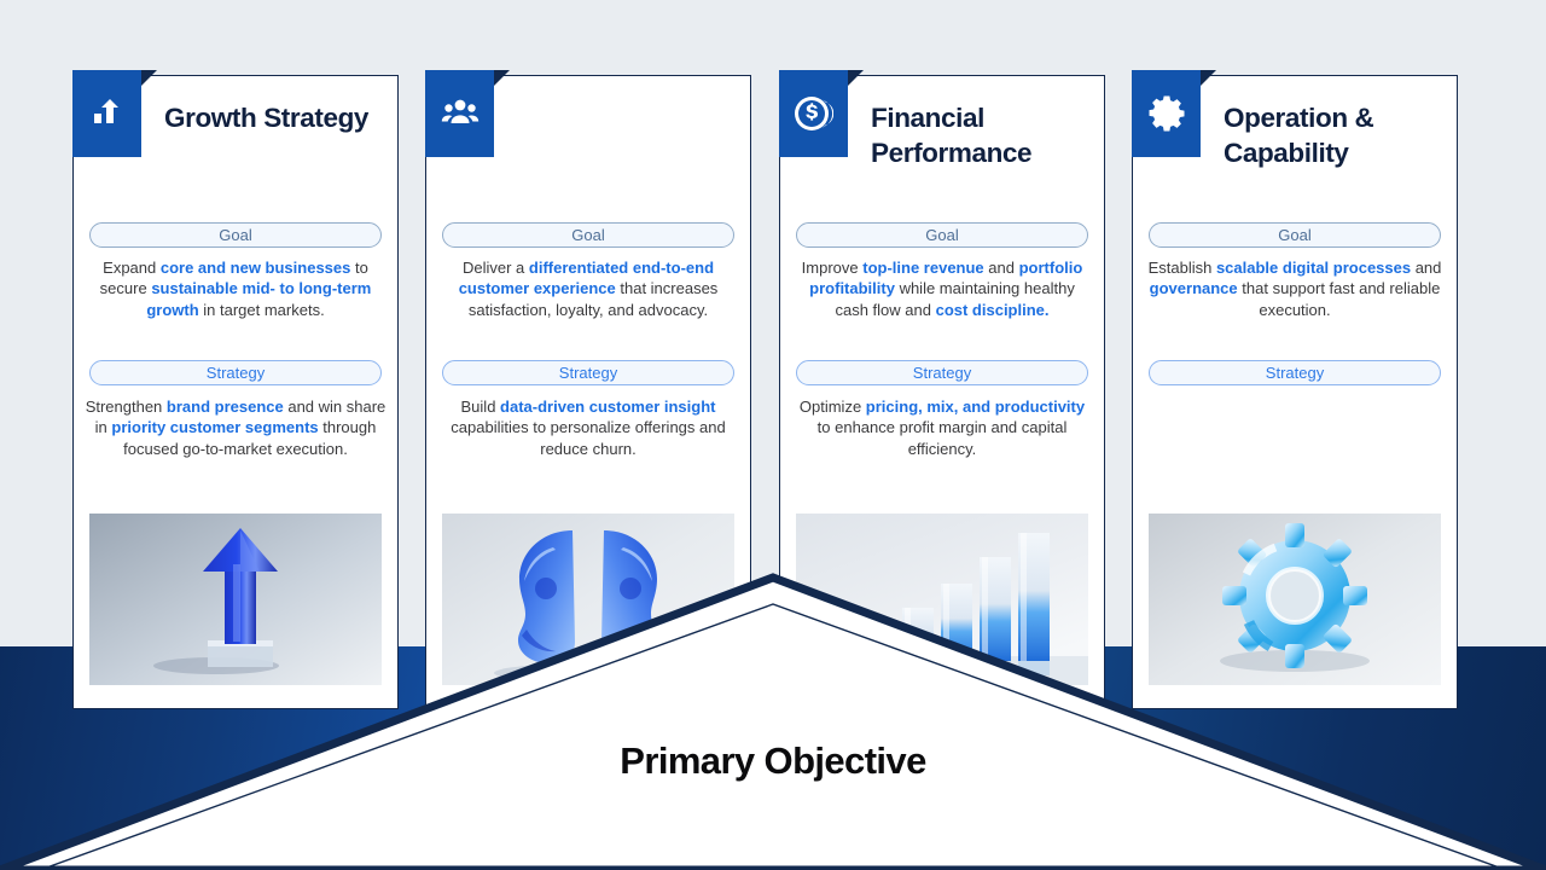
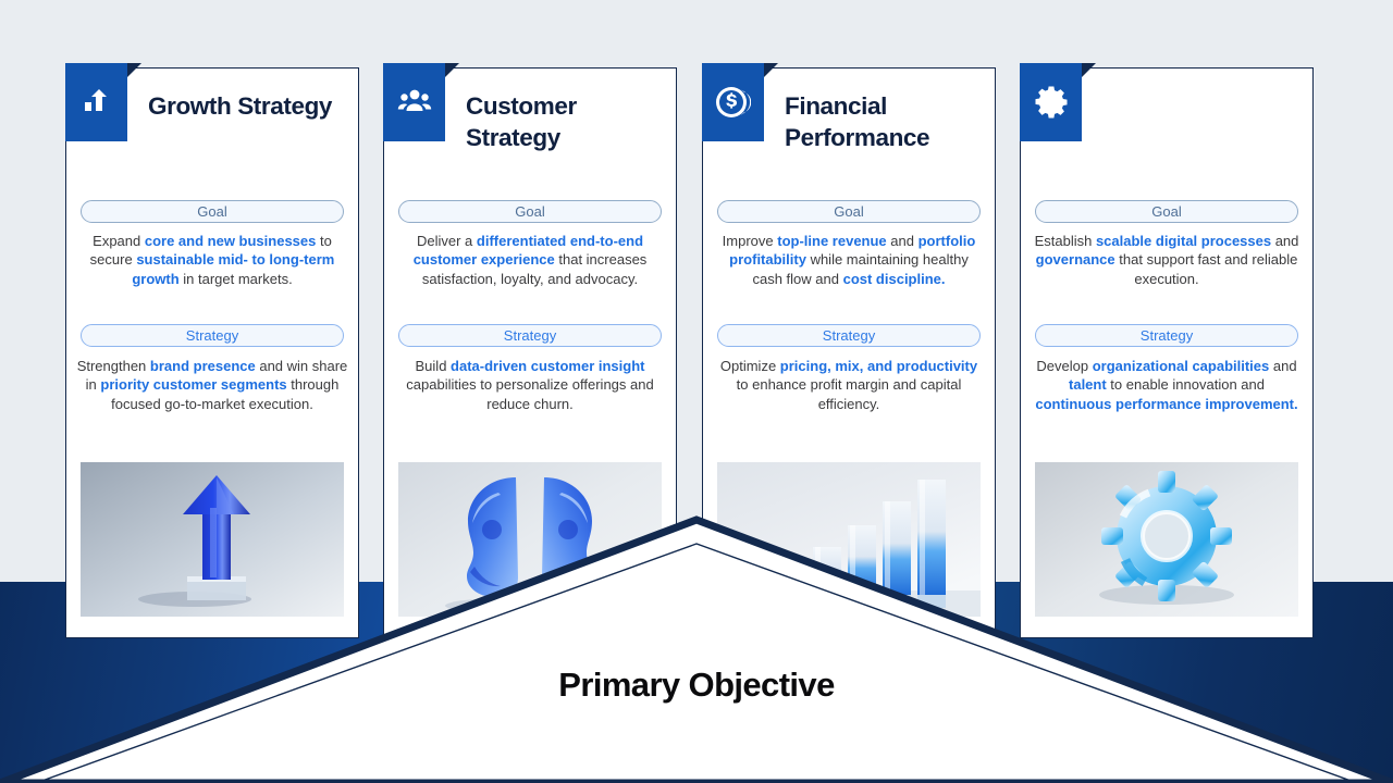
  Growth Strategy
  Goal
  Expand core and new businesses to secure sustainable mid- to long-term growth in target markets.
  Strategy
  Strengthen brand presence and win share in priority customer segments through focused go-to-market execution.
+ Customer Strategy
  Goal
  Deliver a differentiated end-to-end customer experience that increases satisfaction, loyalty, and advocacy.
  Strategy
  Build data-driven customer insight capabilities to personalize offerings and reduce churn.
  Financial Performance
  Goal
  Improve top-line revenue and portfolio profitability while maintaining healthy cash flow and cost discipline.
  Strategy
  Optimize pricing, mix, and productivity to enhance profit margin and capital efficiency.
- Operation & Capability
  Goal
  Establish scalable digital processes and governance that support fast and reliable execution.
  Strategy
+ Develop organizational capabilities and talent to enable innovation and continuous performance improvement.
  Primary Objective
